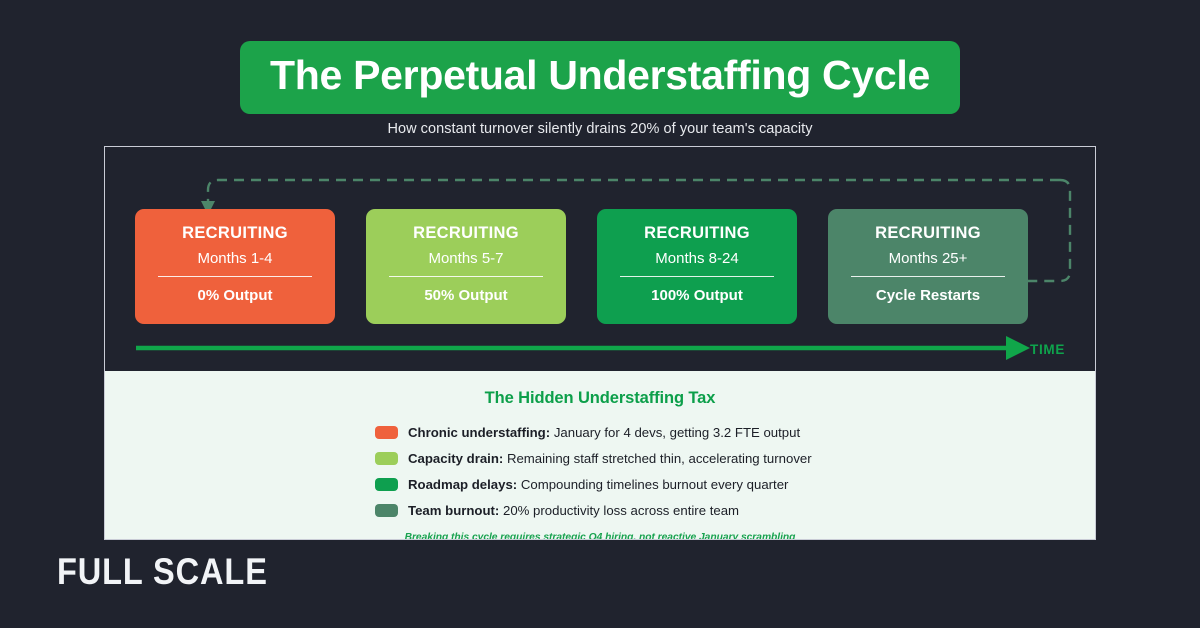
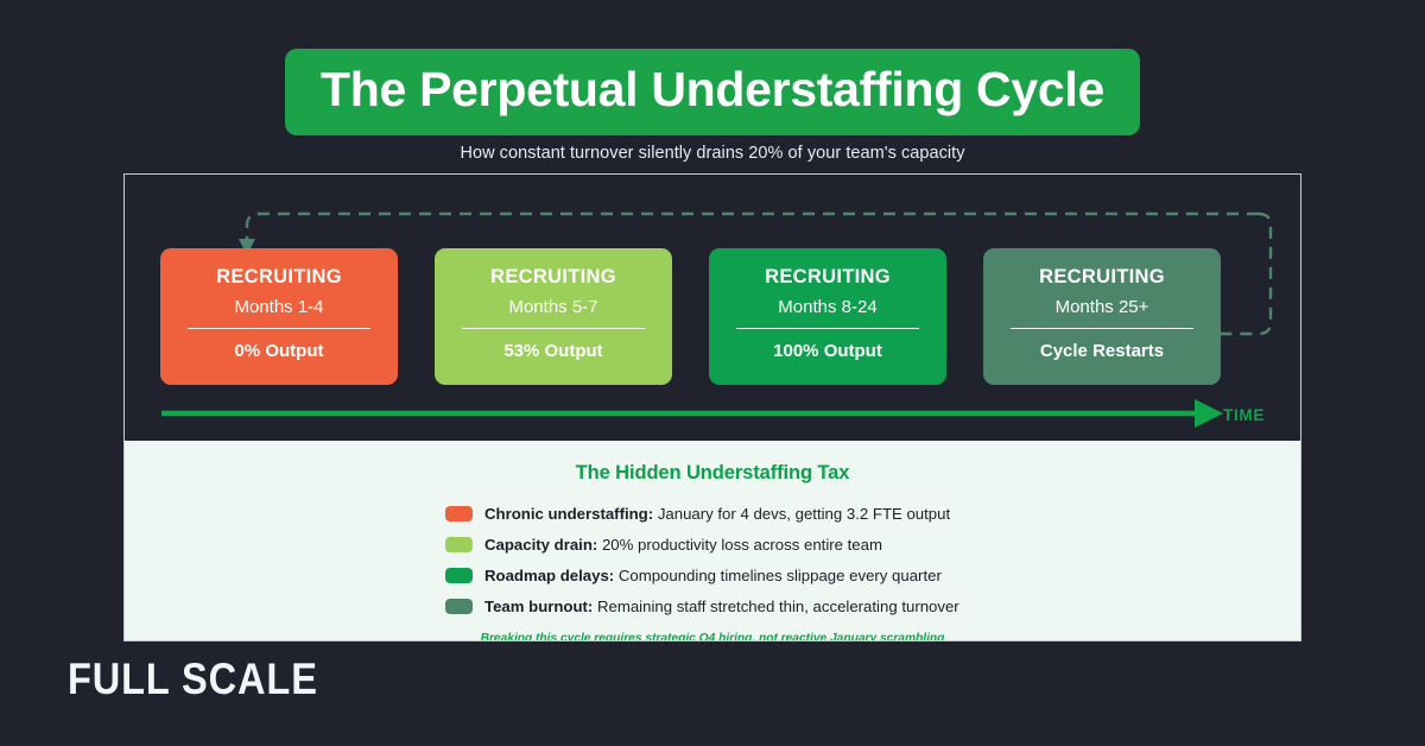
  The Perpetual Understaffing Cycle
  How constant turnover silently drains 20% of your team's capacity
  RECRUITING
  Months 1-4
  0% Output
  RECRUITING
  Months 5-7
- 50% Output
+ 53% Output
  RECRUITING
  Months 8-24
  100% Output
  RECRUITING
  Months 25+
  Cycle Restarts
  TIME
  The Hidden Understaffing Tax
  Chronic understaffing: January for 4 devs, getting 3.2 FTE output
- Capacity drain: Remaining staff stretched thin, accelerating turnover
+ Capacity drain: 20% productivity loss across entire team
- Roadmap delays: Compounding timelines burnout every quarter
+ Roadmap delays: Compounding timelines slippage every quarter
- Team burnout: 20% productivity loss across entire team
+ Team burnout: Remaining staff stretched thin, accelerating turnover
  Breaking this cycle requires strategic Q4 hiring, not reactive January scrambling
  FULL SCALE
